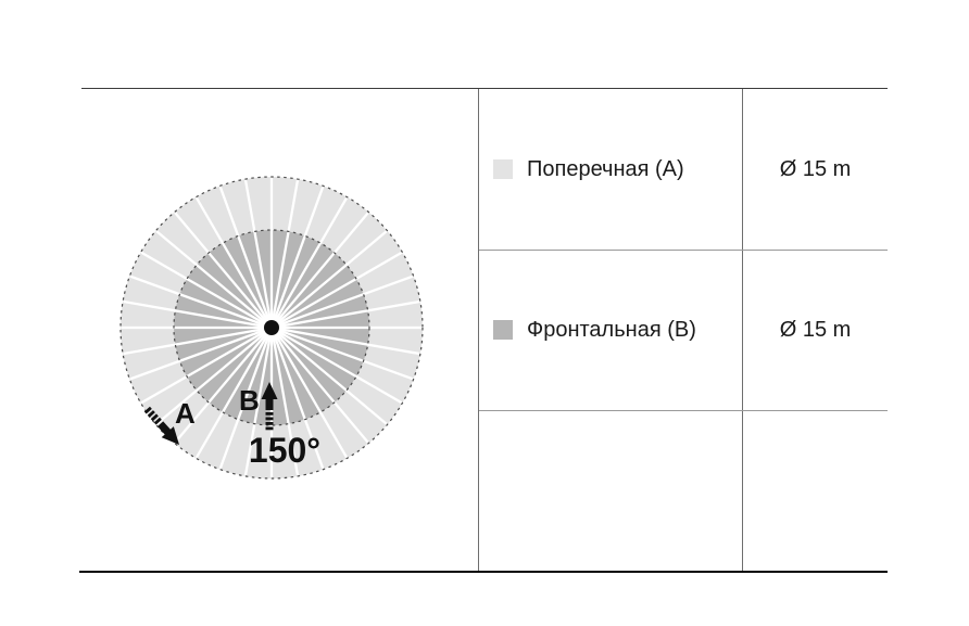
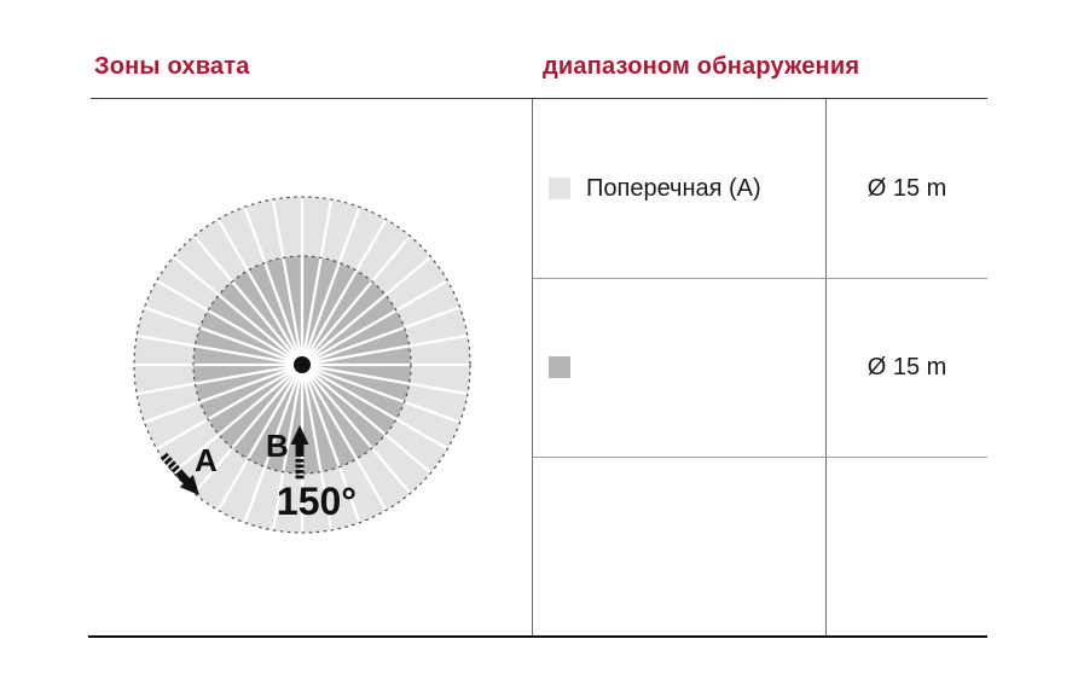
+ Зоны охвата
+ диапазоном обнаружения
  A
  B
  150°
  Поперечная (A)
  Ø 15 m
- Фронтальная (B)
  Ø 15 m
